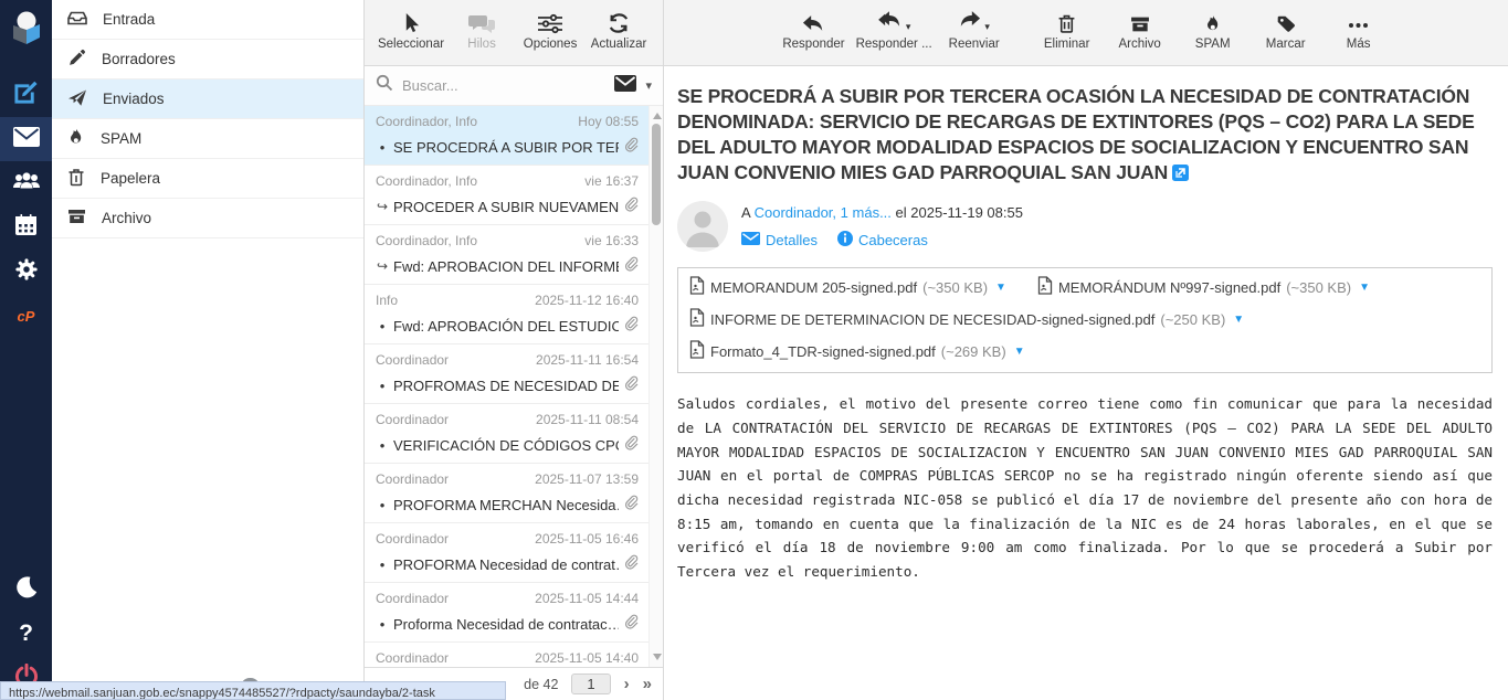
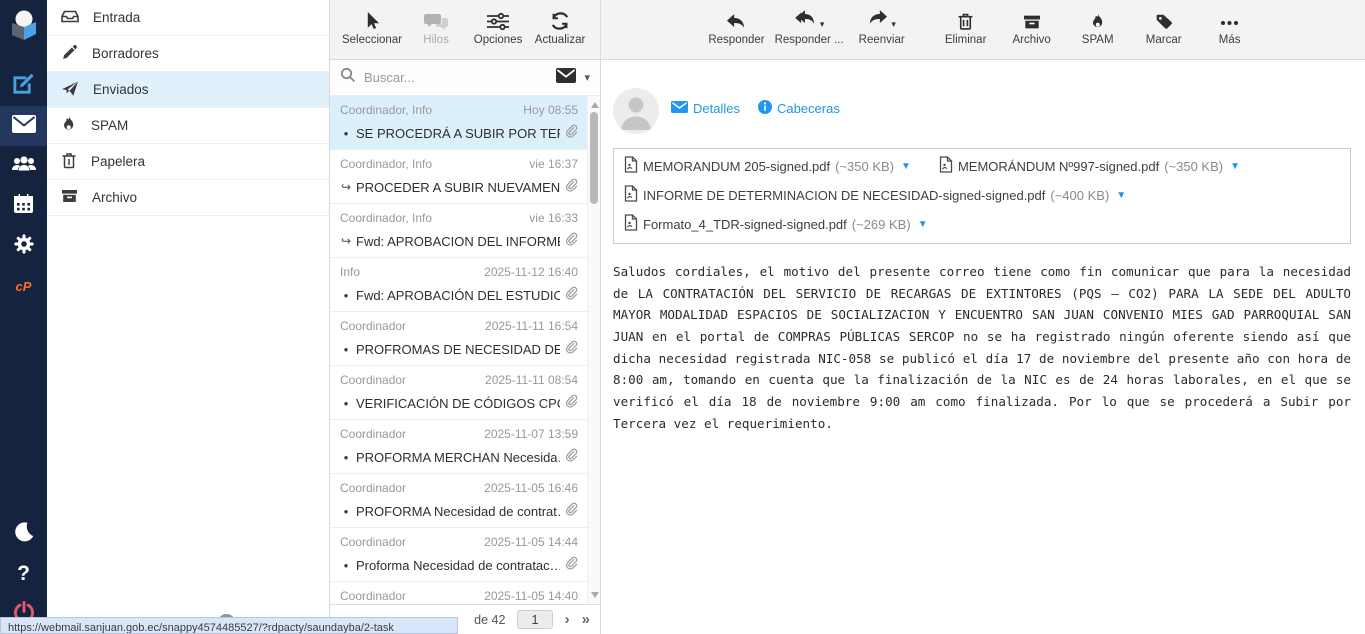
  cP
  ?
  Entrada
  Borradores
  Enviados
  SPAM
  Papelera
  Archivo
  Seleccionar
  Hilos
  Opciones
  Actualizar
  Buscar...
  ▾
  Coordinador, Info
  Hoy 08:55
  •
  SE PROCEDRÁ A SUBIR POR TE
  Coordinador, Info
  vie 16:37
  ↪
  PROCEDER A SUBIR NUEVAMEN
  Coordinador, Info
  vie 16:33
  ↪
  Fwd: APROBACION DEL INFORM
  Info
  2025-11-12 16:40
  •
  Fwd: APROBACIÓN DEL ESTUDIO
  Coordinador
  2025-11-11 16:54
  •
  PROFROMAS DE NECESIDAD DE
  Coordinador
  2025-11-11 08:54
  •
  VERIFICACIÓN DE CÓDIGOS CP
  Coordinador
  2025-11-07 13:59
  •
  PROFORMA MERCHAN Necesida
  Coordinador
  2025-11-05 16:46
  •
  PROFORMA Necesidad de contrat
  Coordinador
  2025-11-05 14:44
  •
  Proforma Necesidad de contratac…
  Coordinador
  2025-11-05 14:40
  de 42
  1
  ›
  »
  Responder
  ▾
  Responder ...
  ▾
  Reenviar
  Eliminar
  Archivo
  SPAM
  Marcar
  Más
- SE PROCEDRÁ A SUBIR POR TERCERA OCASIÓN LA NECESIDAD DE CONTRATACIÓN DENOMINADA: SERVICIO DE RECARGAS DE EXTINTORES (PQS – CO2) PARA LA SEDE DEL ADULTO MAYOR MODALIDAD ESPACIOS DE SOCIALIZACION Y ENCUENTRO SAN JUAN CONVENIO MIES GAD PARROQUIAL SAN JUAN
- A Coordinador, 1 más... el 2025-11-19 08:55
  Detalles
  Cabeceras
  MEMORANDUM 205-signed.pdf
  (~350 KB)
  ▼
  MEMORÁNDUM Nº997-signed.pdf
  (~350 KB)
  ▼
  INFORME DE DETERMINACION DE NECESIDAD-signed-signed.pdf
- (~250 KB)
+ (~400 KB)
  ▼
  Formato_4_TDR-signed-signed.pdf
  (~269 KB)
  ▼
- Saludos cordiales, el motivo del presente correo tiene como fin comunicar que para la necesidad de LA CONTRATACIÓN DEL SERVICIO DE RECARGAS DE EXTINTORES (PQS – CO2) PARA LA SEDE DEL ADULTO MAYOR MODALIDAD ESPACIOS DE SOCIALIZACION Y ENCUENTRO SAN JUAN CONVENIO MIES GAD PARROQUIAL SAN JUAN en el portal de COMPRAS PÚBLICAS SERCOP no se ha registrado ningún oferente siendo así que dicha necesidad registrada NIC-058 se publicó el día 17 de noviembre del presente año con hora de 8:15 am, tomando en cuenta que la finalización de la NIC es de 24 horas laborales, en el que se verificó el día 18 de noviembre 9:00 am como finalizada. Por lo que se procederá a Subir por Tercera vez el requerimiento.
+ Saludos cordiales, el motivo del presente correo tiene como fin comunicar que para la necesidad de LA CONTRATACIÓN DEL SERVICIO DE RECARGAS DE EXTINTORES (PQS – CO2) PARA LA SEDE DEL ADULTO MAYOR MODALIDAD ESPACIOS DE SOCIALIZACION Y ENCUENTRO SAN JUAN CONVENIO MIES GAD PARROQUIAL SAN JUAN en el portal de COMPRAS PÚBLICAS SERCOP no se ha registrado ningún oferente siendo así que dicha necesidad registrada NIC-058 se publicó el día 17 de noviembre del presente año con hora de 8:00 am, tomando en cuenta que la finalización de la NIC es de 24 horas laborales, en el que se verificó el día 18 de noviembre 9:00 am como finalizada. Por lo que se procederá a Subir por Tercera vez el requerimiento.
  https://webmail.sanjuan.gob.ec/snappy4574485527/?rdpacty/saundayba/2-task
